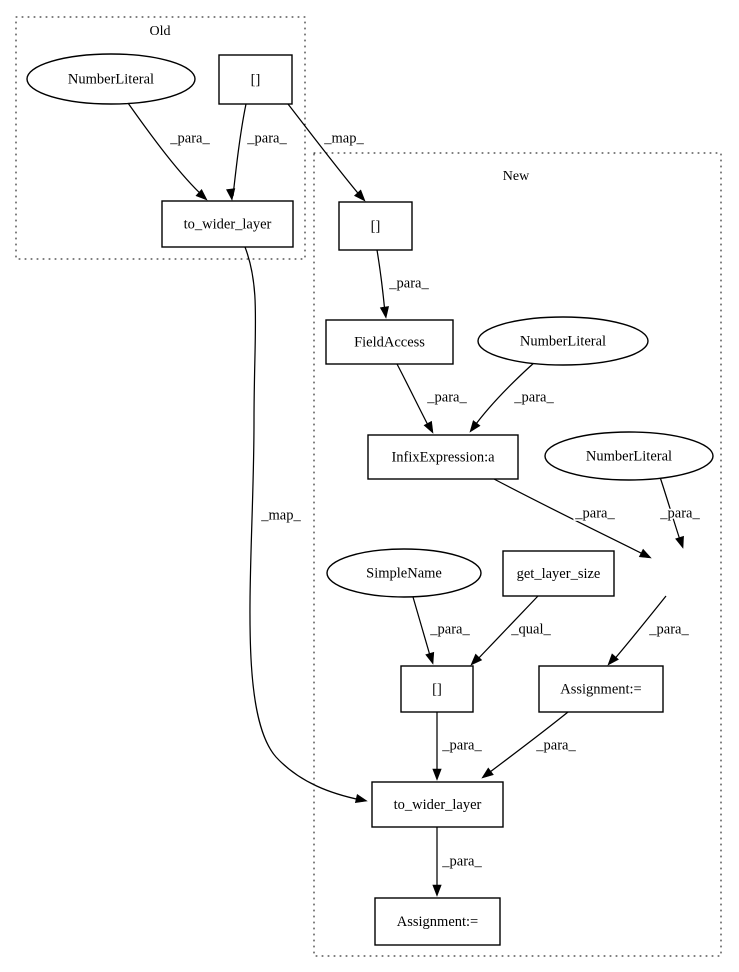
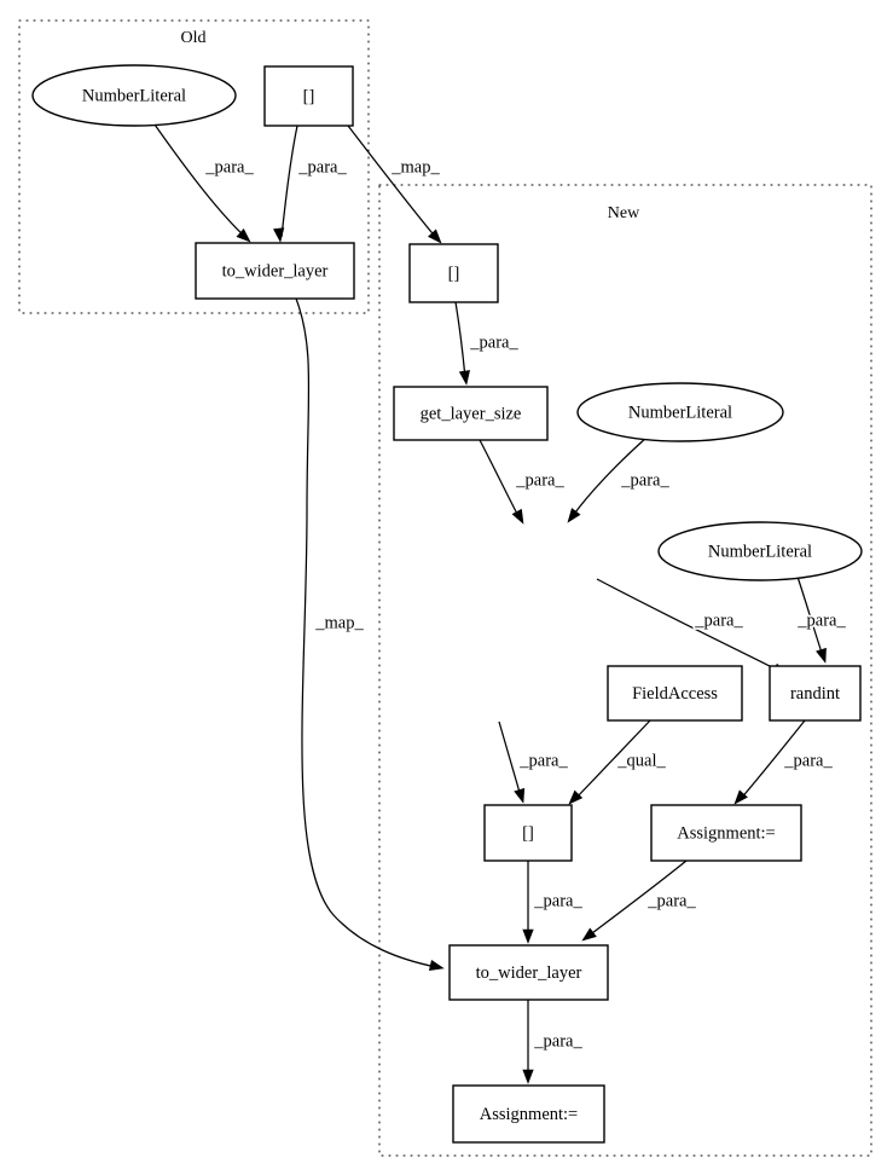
  Old
  New
  NumberLiteral
  []
  to_wider_layer
  []
- FieldAccess
+ get_layer_size
  NumberLiteral
- InfixExpression:a
  NumberLiteral
- SimpleName
- get_layer_size
+ FieldAccess
+ randint
  []
  Assignment:=
  to_wider_layer
  Assignment:=
  _para_
  _para_
  _map_
  _para_
  _para_
  _para_
  _para_
  _para_
  _para_
  _qual_
  _para_
  _para_
  _para_
  _para_
  _map_
